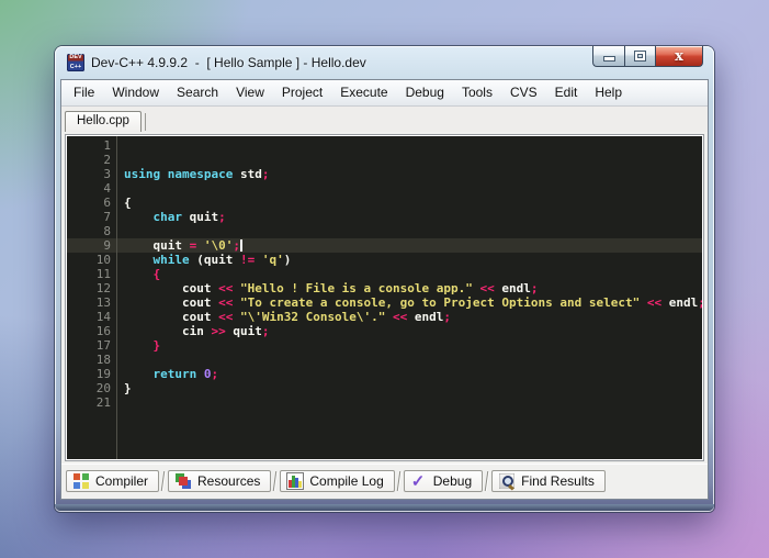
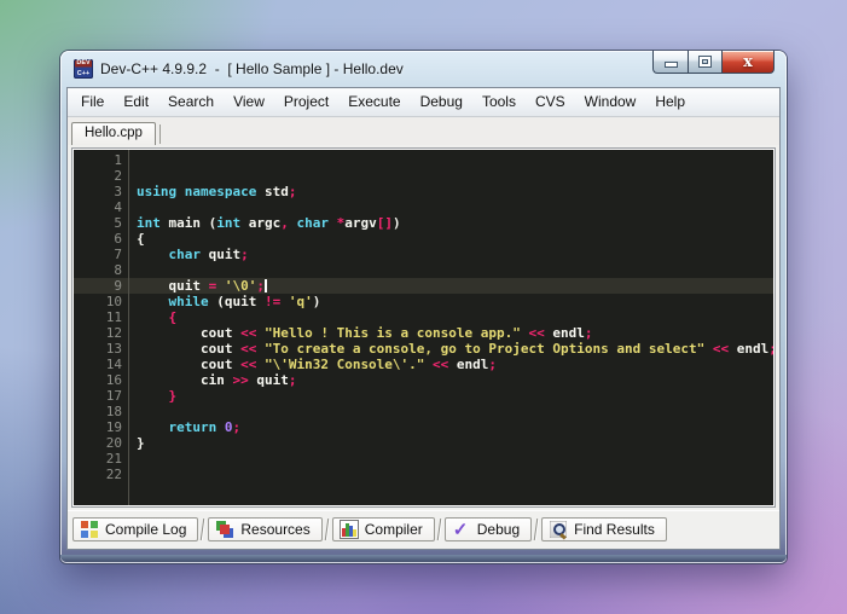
  Dev-C++ 4.9.9.2 - [ Hello Sample ] - Hello.dev
  x
  File
- Window
+ Edit
  Search
  View
  Project
  Execute
  Debug
  Tools
  CVS
- Edit
+ Window
  Help
  Hello.cpp
  1
  2
  3
  using namespace std;
  4
+ 5
+ int main (int argc, char *argv[])
  6
  {
  7
  char quit;
  8
  9
  quit = '\0';
  10
  while (quit != 'q')
  11
  {
  12
- cout << "Hello ! File is a console app." << endl;
+ cout << "Hello ! This is a console app." << endl;
  13
  cout << "To create a console, go to Project Options and select" << endl;
  14
  cout << "\'Win32 Console\'." << endl;
  16
  cin >> quit;
  17
  }
  18
  19
  return 0;
  20
  }
  21
+ 22
- Compiler
+ Compile Log
  Resources
- Compile Log
+ Compiler
  Debug
  Find Results
